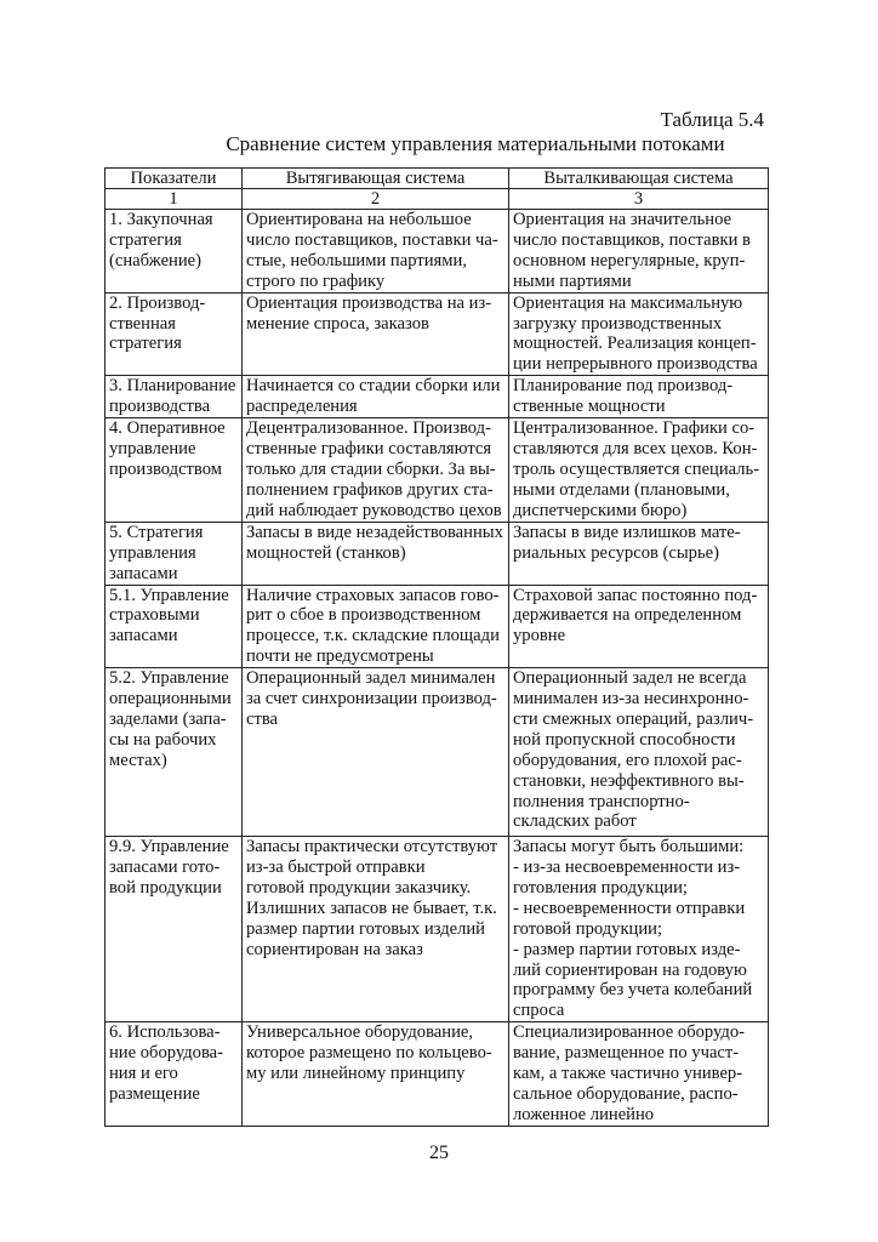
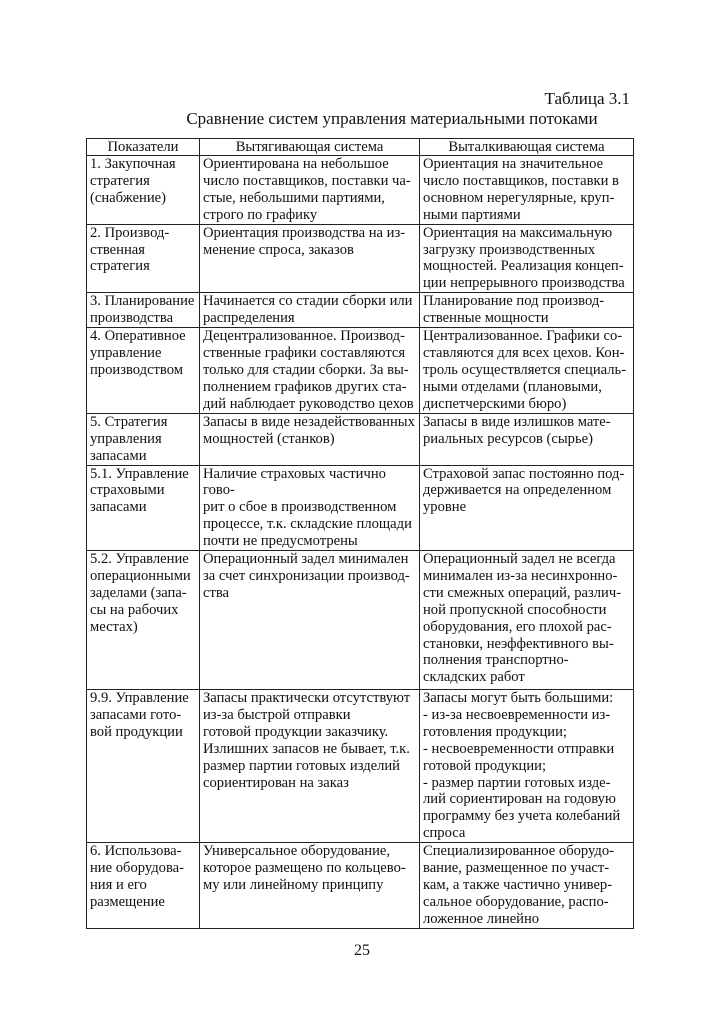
- Таблица 5.4
+ Таблица 3.1
  Сравнение систем управления материальными потоками
  Показатели	Вытягивающая система	Выталкивающая система
- 1	2	3
  1. Закупочная стратегия (снабжение)	Ориентирована на небольшое число поставщиков, поставки ча- стые, небольшими партиями, строго по графику	Ориентация на значительное число поставщиков, поставки в основном нерегулярные, круп- ными партиями
  2. Производ- ственная стратегия	Ориентация производства на из- менение спроса, заказов	Ориентация на максимальную загрузку производственных мощностей. Реализация концеп- ции непрерывного производства
  3. Планирование производства	Начинается со стадии сборки или распределения	Планирование под производ- ственные мощности
  4. Оперативное управление производством	Децентрализованное. Производ- ственные графики составляются только для стадии сборки. За вы- полнением графиков других ста- дий наблюдает руководство цехов	Централизованное. Графики со- ставляются для всех цехов. Кон- троль осуществляется специаль- ными отделами (плановыми, диспетчерскими бюро)
  5. Стратегия управления запасами	Запасы в виде незадействованных мощностей (станков)	Запасы в виде излишков мате- риальных ресурсов (сырье)
- 5.1. Управление страховыми запасами	Наличие страховых запасов гово- рит о сбое в производственном процессе, т.к. складские площади почти не предусмотрены	Страховой запас постоянно под- держивается на определенном уровне
+ 5.1. Управление страховыми запасами	Наличие страховых частично гово- рит о сбое в производственном процессе, т.к. складские площади почти не предусмотрены	Страховой запас постоянно под- держивается на определенном уровне
  5.2. Управление операционными заделами (запа- сы на рабочих местах)	Операционный задел минимален за счет синхронизации производ- ства	Операционный задел не всегда минимален из-за несинхронно- сти смежных операций, различ- ной пропускной способности оборудования, его плохой рас- становки, неэффективного вы- полнения транспортно- складских работ
  9.9. Управление запасами гото- вой продукции	Запасы практически отсутствуют из-за быстрой отправки готовой продукции заказчику. Излишних запасов не бывает, т.к. размер партии готовых изделий сориентирован на заказ	Запасы могут быть большими: - из-за несвоевременности из- готовления продукции; - несвоевременности отправки готовой продукции; - размер партии готовых изде- лий сориентирован на годовую программу без учета колебаний спроса
  6. Использова- ние оборудова- ния и его размещение	Универсальное оборудование, которое размещено по кольцево- му или линейному принципу	Специализированное оборудо- вание, размещенное по участ- кам, а также частично универ- сальное оборудование, распо- ложенное линейно
  25
